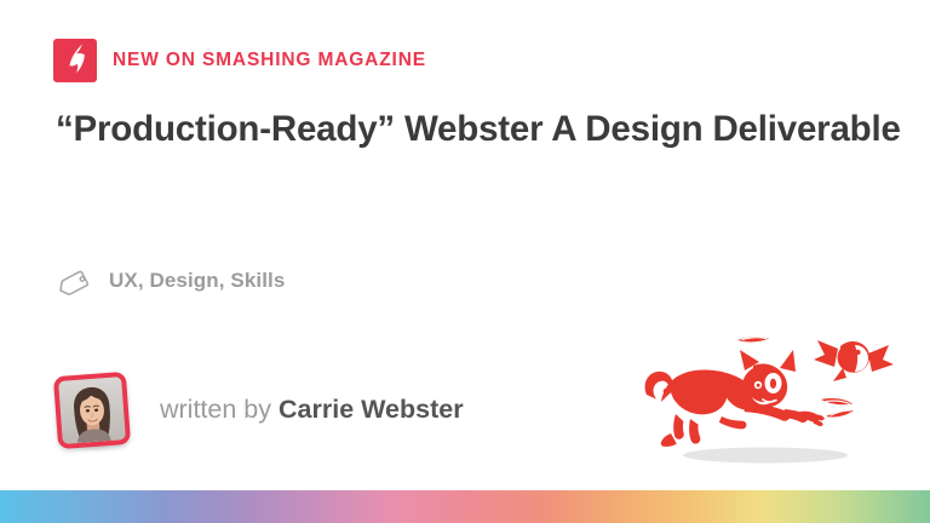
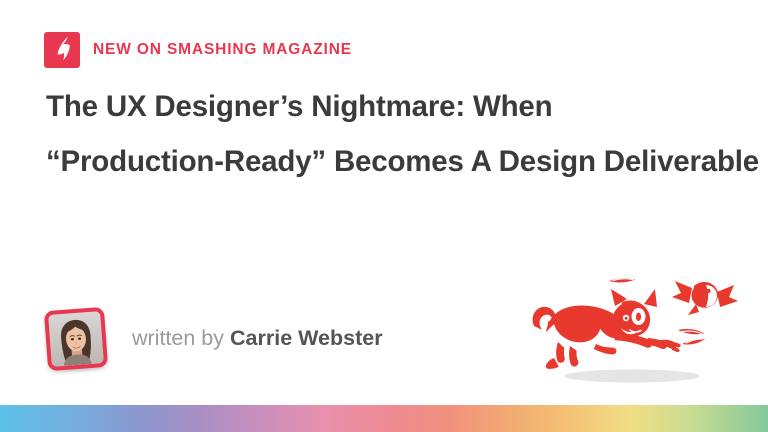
  NEW ON SMASHING MAGAZINE
+ The UX Designer’s Nightmare: When
- “Production-Ready” Webster A Design Deliverable
+ “Production-Ready” Becomes A Design Deliverable
- UX, Design, Skills
  written by Carrie Webster
